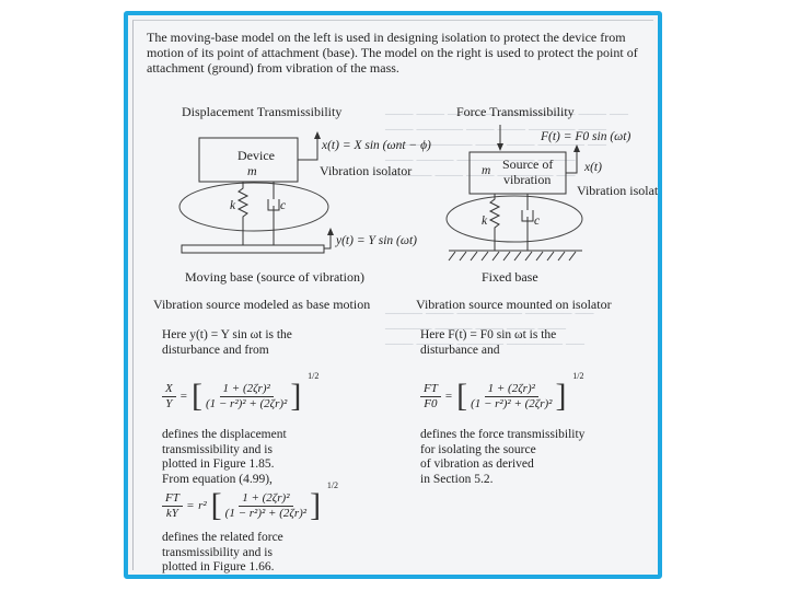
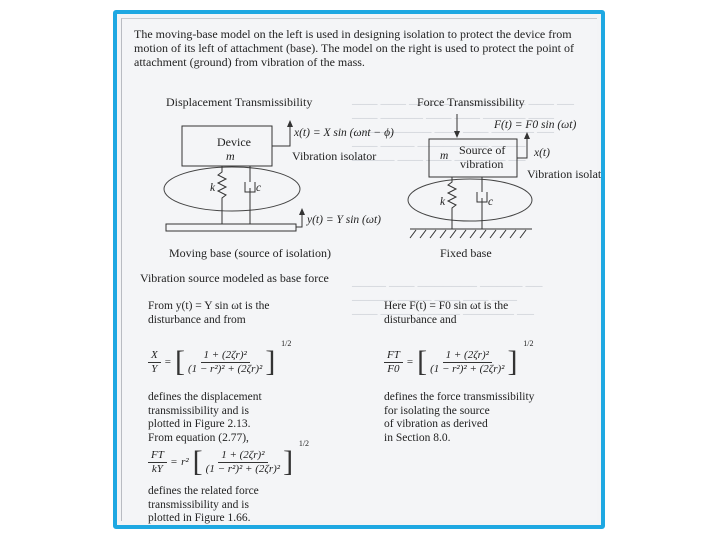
  ─── ─── ───── ─── ───── ─── ──
  ─── ───── ─── ─── ───── ───
  ──── ───── ── ─── ───── ──
  ─── ──── ───── ─── ────
  ───── ─── ─── ────── ──
  ──── ─── ─────── ───── ──
  ───── ──── ─── ─── ───
  ─── ──── ───── ────── ──
- The moving-base model on the left is used in designing isolation to protect the device from motion of its point of attachment (base). The model on the right is used to protect the point of attachment (ground) from vibration of the mass.
+ The moving-base model on the left is used in designing isolation to protect the device from motion of its left of attachment (base). The model on the right is used to protect the point of attachment (ground) from vibration of the mass.
  Displacement Transmissibility
  Device
  m
  x(t) = X sin (ωnt − ϕ)
  Vibration isolator
  k
  c
  y(t) = Y sin (ωt)
- Moving base (source of vibration)
+ Moving base (source of isolation)
- Vibration source modeled as base motion
+ Vibration source modeled as base force
- Here y(t) = Y sin ωt is the
+ From y(t) = Y sin ωt is the
  disturbance and from
  X
  Y
  =
  [
  1 + (2ζr)²
  (1 − r²)² + (2ζr)²
  ]
  1/2
  defines the displacement
  transmissibility and is
- plotted in Figure 1.85.
+ plotted in Figure 2.13.
- From equation (4.99),
+ From equation (2.77),
  FT
  kY
  =
  r²
  [
  1 + (2ζr)²
  (1 − r²)² + (2ζr)²
  ]
  1/2
  defines the related force
  transmissibility and is
  plotted in Figure 1.66.
  Force Transmissibility
  F(t) = F0 sin (ωt)
  m
  Source of
  vibration
  x(t)
  Vibration isolat
  k
  c
  Fixed base
- Vibration source mounted on isolator
  Here F(t) = F0 sin ωt is the
  disturbance and
  FT
  F0
  =
  [
  1 + (2ζr)²
  (1 − r²)² + (2ζr)²
  ]
  1/2
  defines the force transmissibility
  for isolating the source
  of vibration as derived
- in Section 5.2.
+ in Section 8.0.
